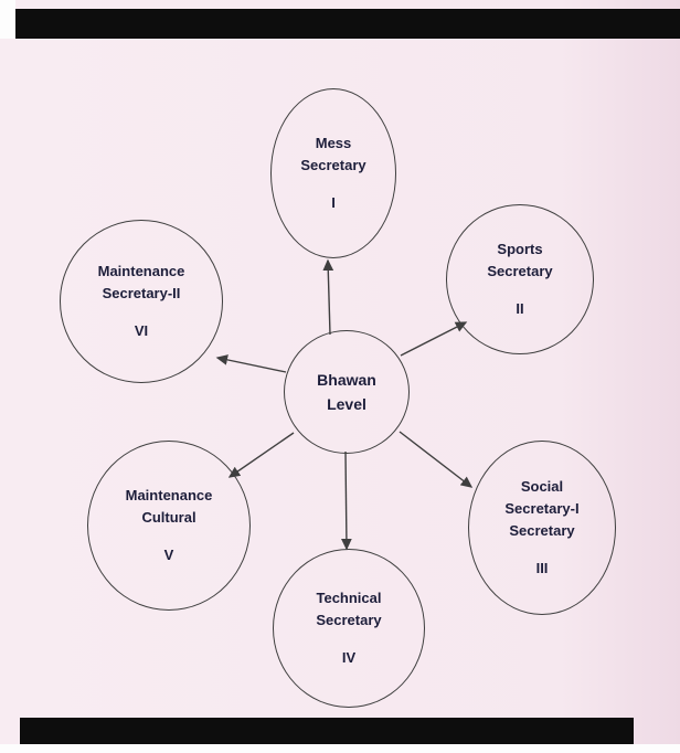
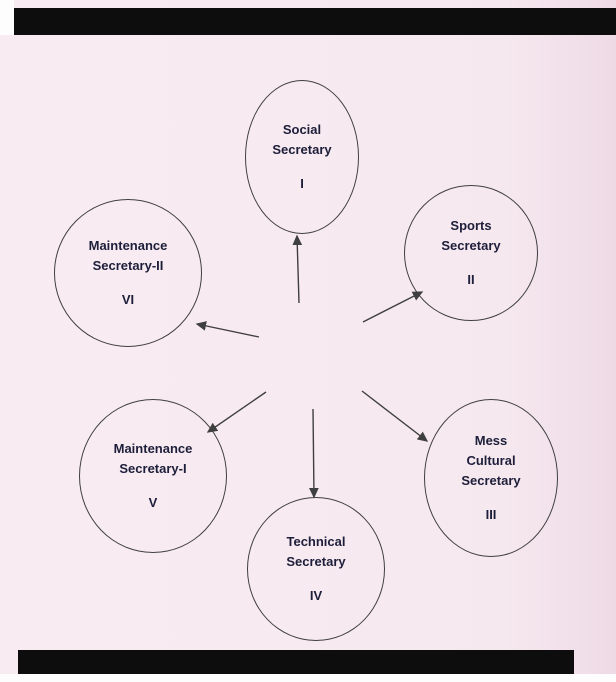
- Bhawan
- Level
- Mess
+ Social
  Secretary
  I
  Sports
  Secretary
  II
- Social
+ Mess
- Secretary-I
+ Cultural
  Secretary
  III
  Technical
  Secretary
  IV
  Maintenance
- Cultural
+ Secretary-I
  V
  Maintenance
  Secretary-II
  VI
